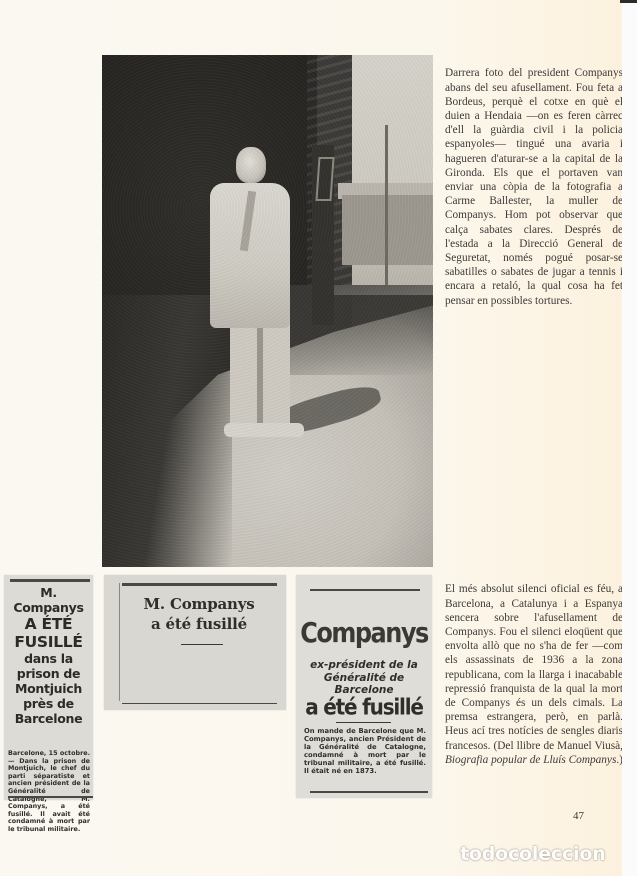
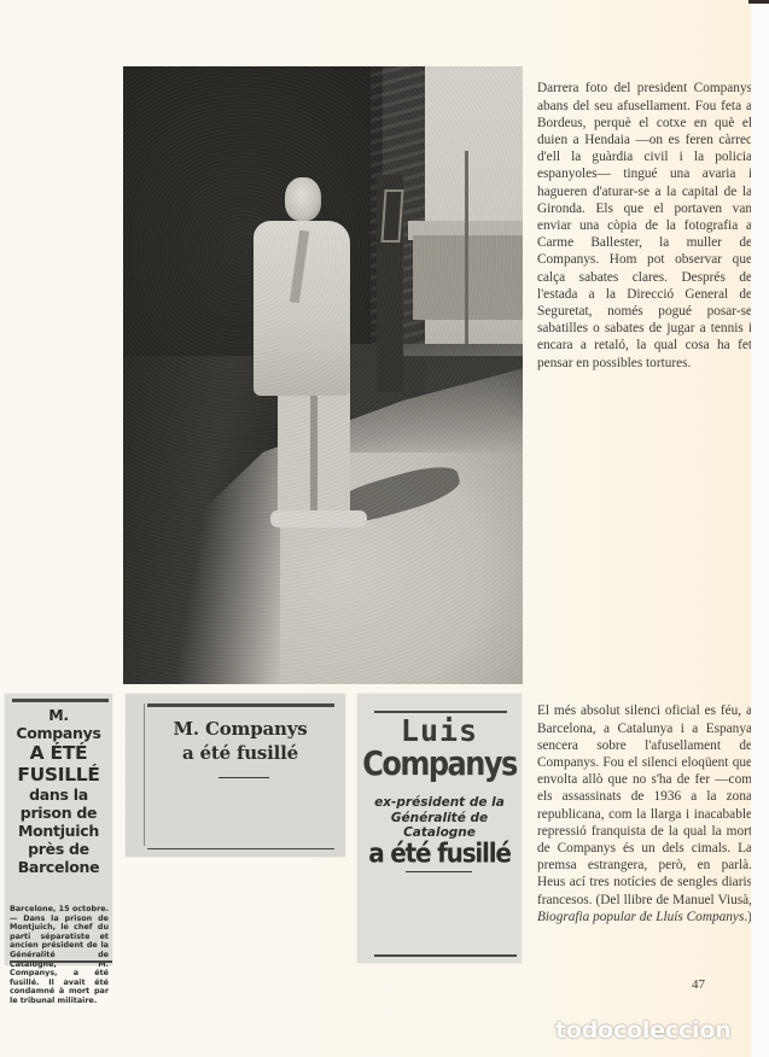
  Darrera foto del president Companys abans del seu afusellament. Fou feta a Bordeus, perquè el cotxe en què e duien a Hendaia —on es feren càrrec d'ell la guàrdia civil i la policia espanyoles— tingué una avaria hagueren d'aturar-se a la capital de la Gironda. Els que el portaven van enviar una còpia de la fotografia a Carme Ballester, la muller de Companys. Hom pot observar que calça sabates clares. Després de l'estada a la Direcció General de Seguretat, només pogué posar-se sabatilles o sabates de jugar a tennis encara a retaló, la qual cosa ha fe pensar en possibles tortures.
  M. Companys
  A ÉTÉ
  FUSILLÉ
  dans la prison de Montjuich près de Barcelone
  Barcelone, 15 octobre. — Dans la prison de Montjuich, le chef du parti séparatiste et ancien président de la Généralité de Catalogne, M. Companys, a été fusillé. Il avait été condamné à mort par le tribunal militaire.
  M. Companys
  a été fusillé
+ Luis
  Companys
- ex-président de la Généralité de Barcelone
+ ex-président de la Généralité de Catalogne
  a été fusillé
- On mande de Barcelone que M. Companys, ancien Président de la Généralité de Catalogne, condamné à mort par le tribunal militaire, a été fusillé. Il était né en 1873.
  El més absolut silenci oficial es féu, a Barcelona, a Catalunya i a Espanya sencera sobre l'afusellament de Companys. Fou el silenci eloqüent que envolta allò que no s'ha de fer —com els assassinats de 1936 a la zona republicana, com la llarga i inacabable repressió franquista de la qual la mor de Companys és un dels cimals. La premsa estrangera, però, en parlà Heus ací tres notícies de sengles diaris francesos. (Del llibre de Manuel Viusà Biografia popular de Lluís Companys.
  47
  todocoleccion
